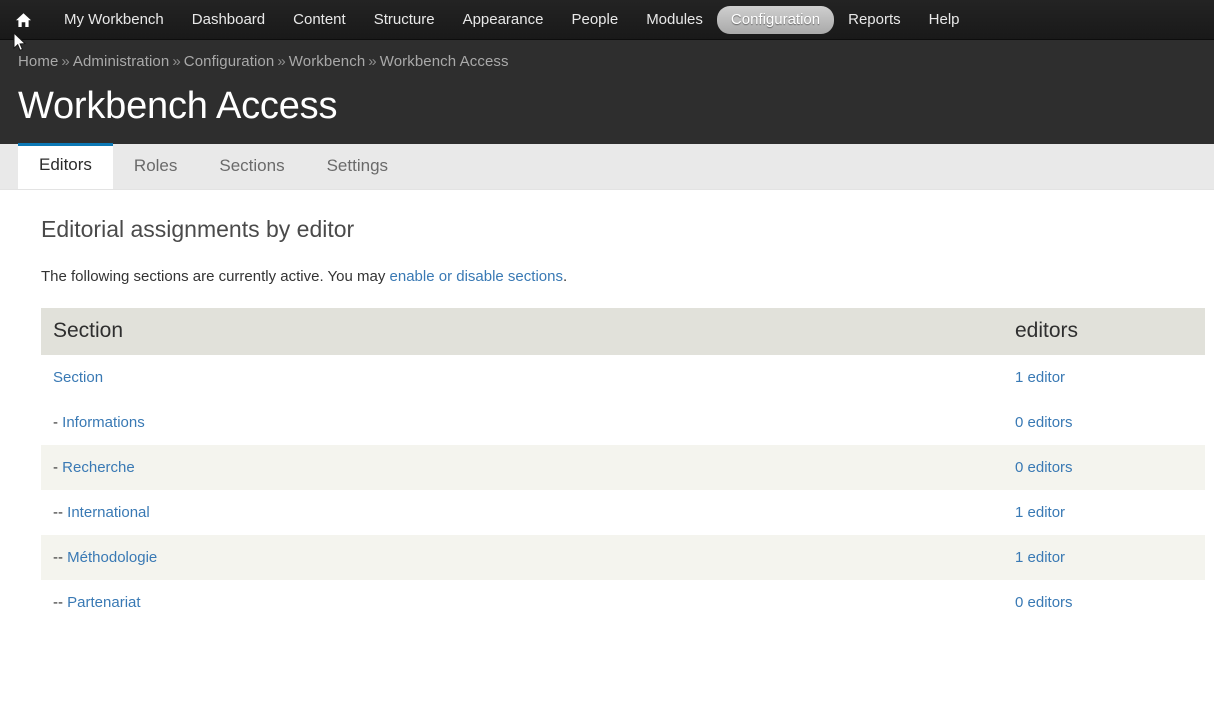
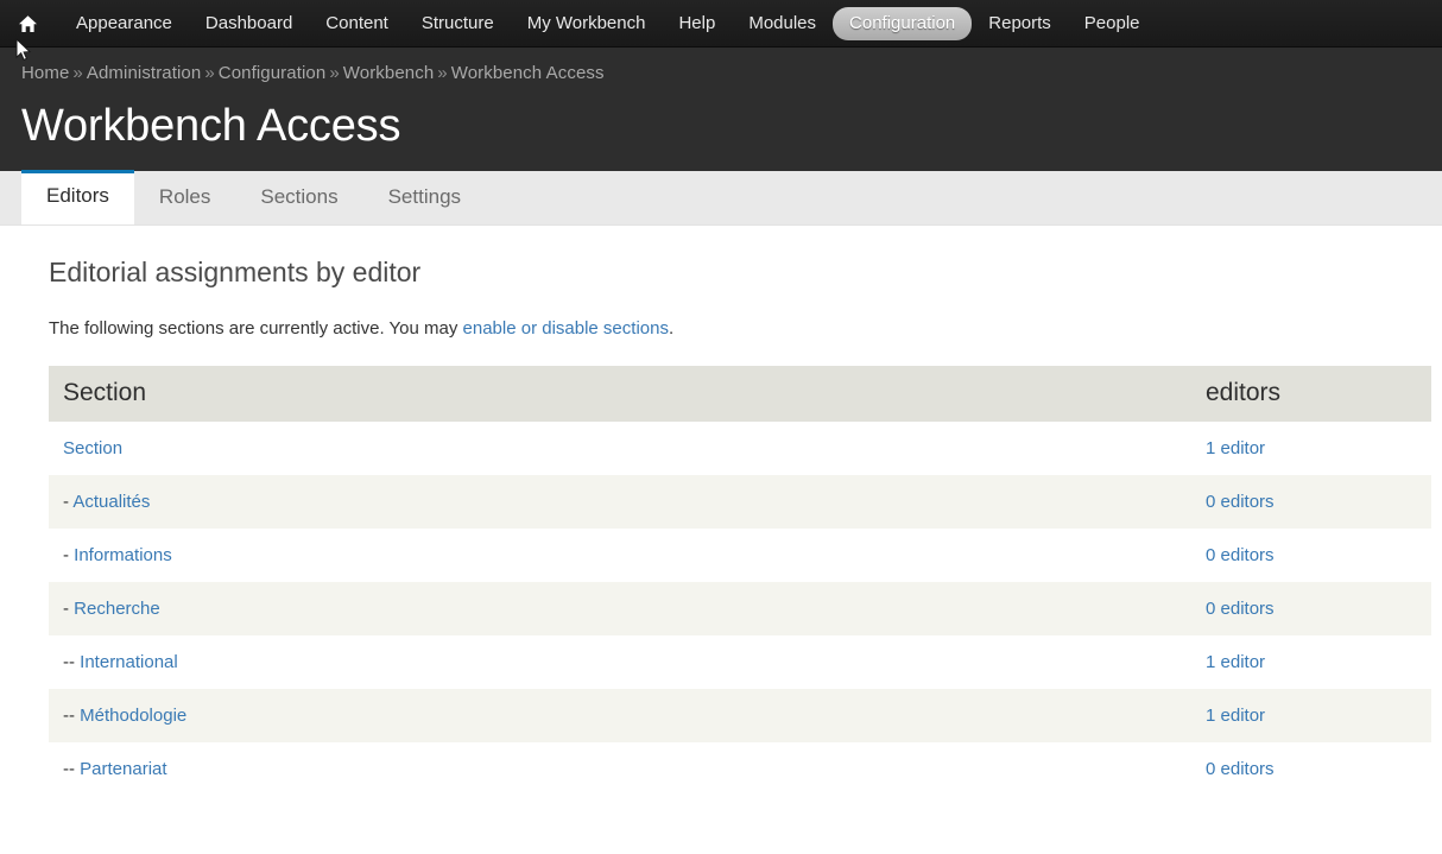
- My Workbench
+ Appearance
  Dashboard
  Content
  Structure
- Appearance
+ My Workbench
- People
+ Help
  Modules
  Configuration
  Reports
- Help
+ People
  Home » Administration » Configuration » Workbench » Workbench Access
  Workbench Access
  Editors
  Roles
  Sections
  Settings
  Editorial assignments by editor
  The following sections are currently active. You may enable or disable sections.
  Section	editors
  Section	1 editor
+ - Actualités	0 editors
  - Informations	0 editors
  - Recherche	0 editors
  -- International	1 editor
  -- Méthodologie	1 editor
  -- Partenariat	0 editors
